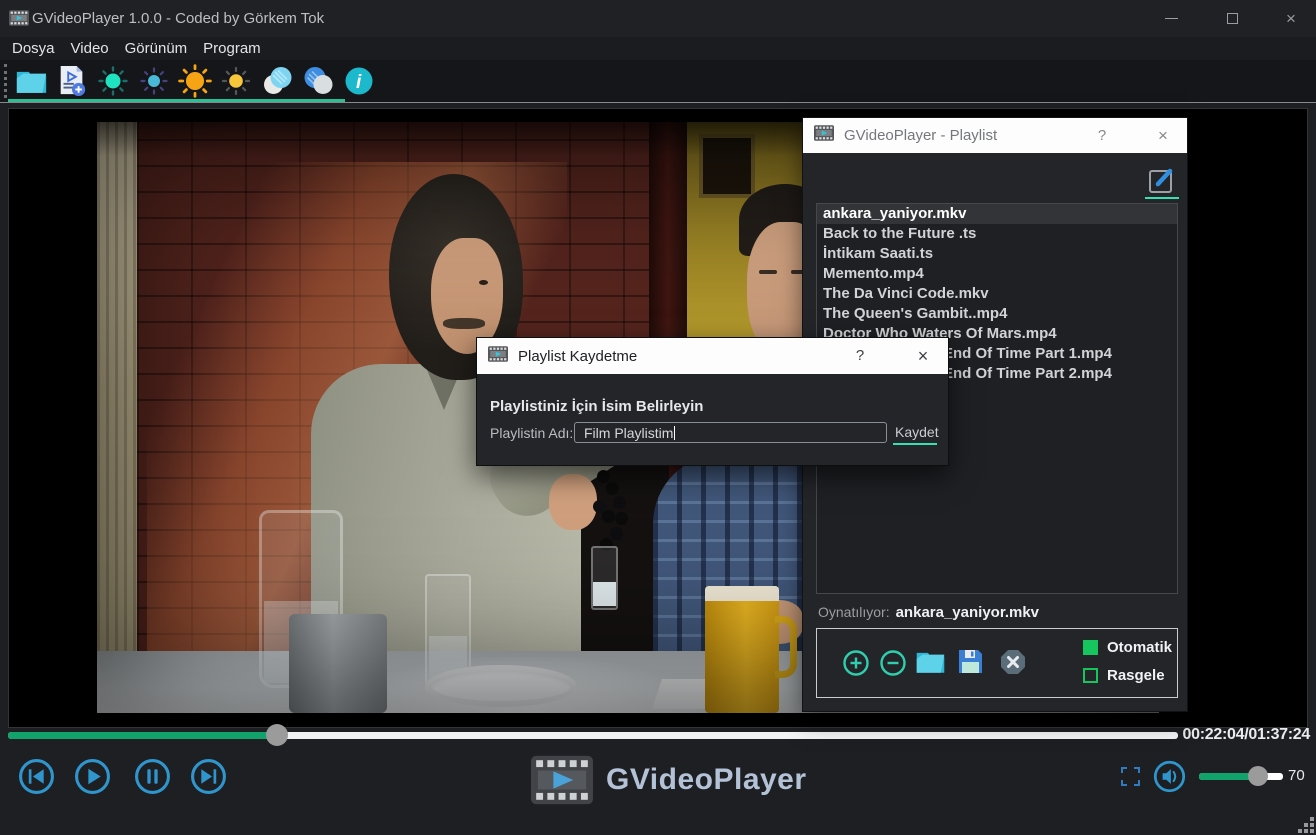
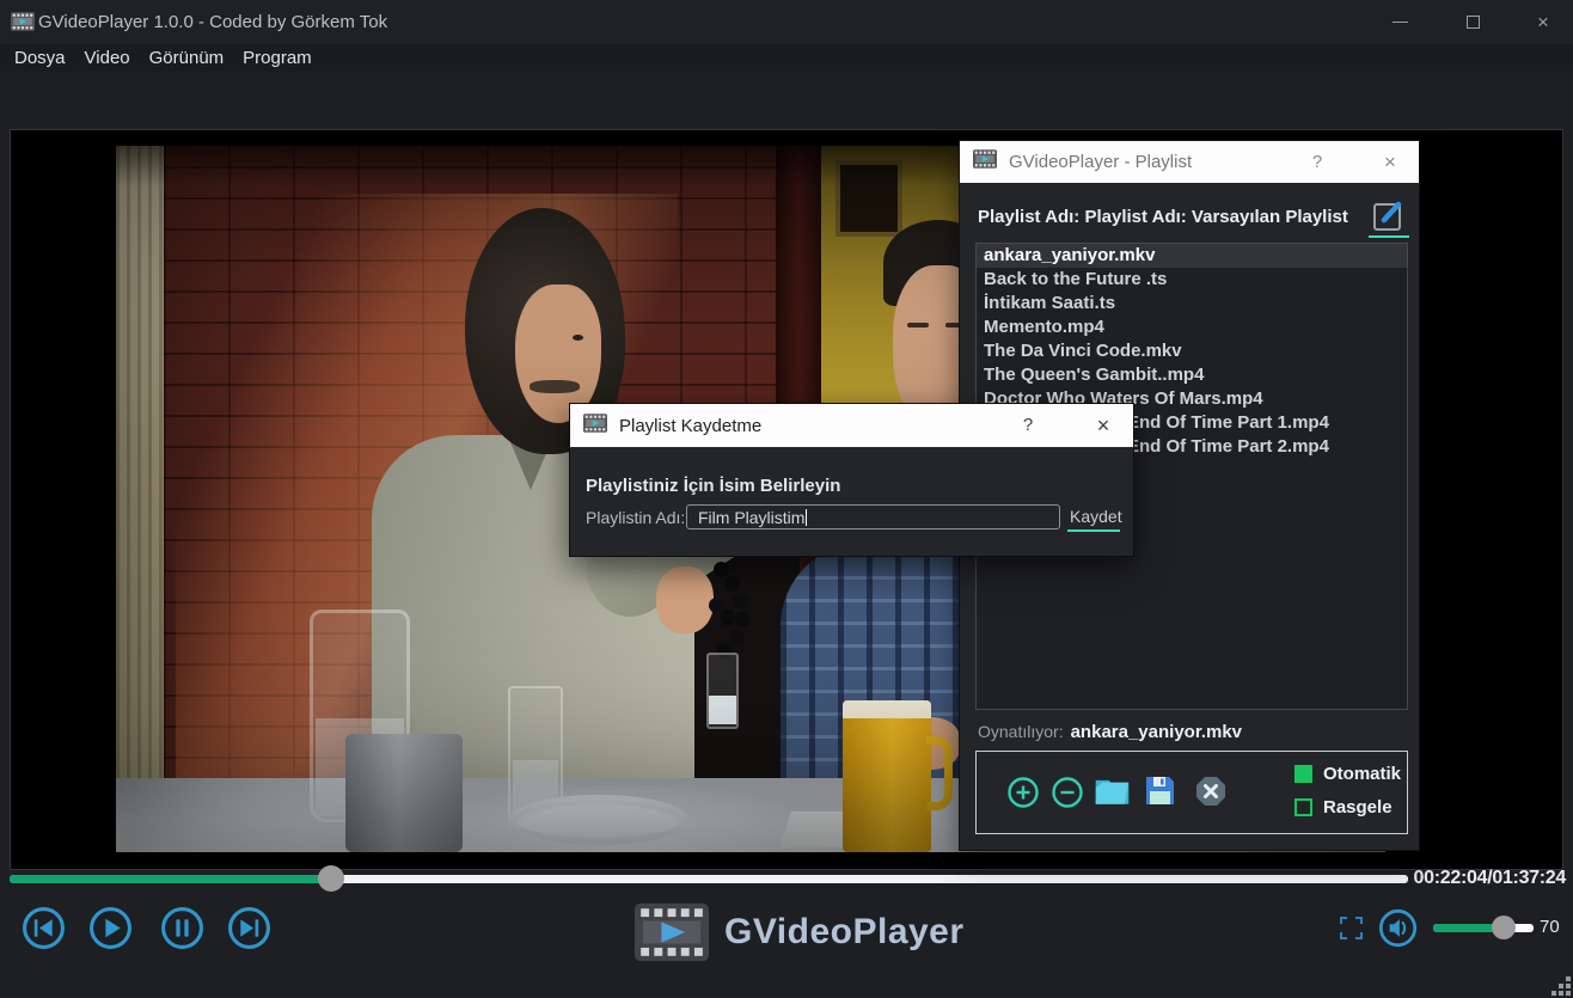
  GVideoPlayer 1.0.0 - Coded by Görkem Tok
  ×
  Dosya
  Video
  Görünüm
  Program
- i
  00:22:04/01:37:24
  GVideoPlayer
  70
  GVideoPlayer - Playlist
  ?
  ×
+ Playlist Adı: Playlist Adı: Varsayılan Playlist
  ankara_yaniyor.mkv
  Back to the Future .ts
  İntikam Saati.ts
  Memento.mp4
  The Da Vinci Code.mkv
  The Queen's Gambit..mp4
  Doctor Who Waters Of Mars.mp4
  Oynatılıyor: ankara_yaniyor.mkv
  Otomatik
  Rasgele
  Playlist Kaydetme
  ?
  ×
  Playlistiniz İçin İsim Belirleyin
  Playlistin Adı:
  Film Playlistim
  Kaydet
